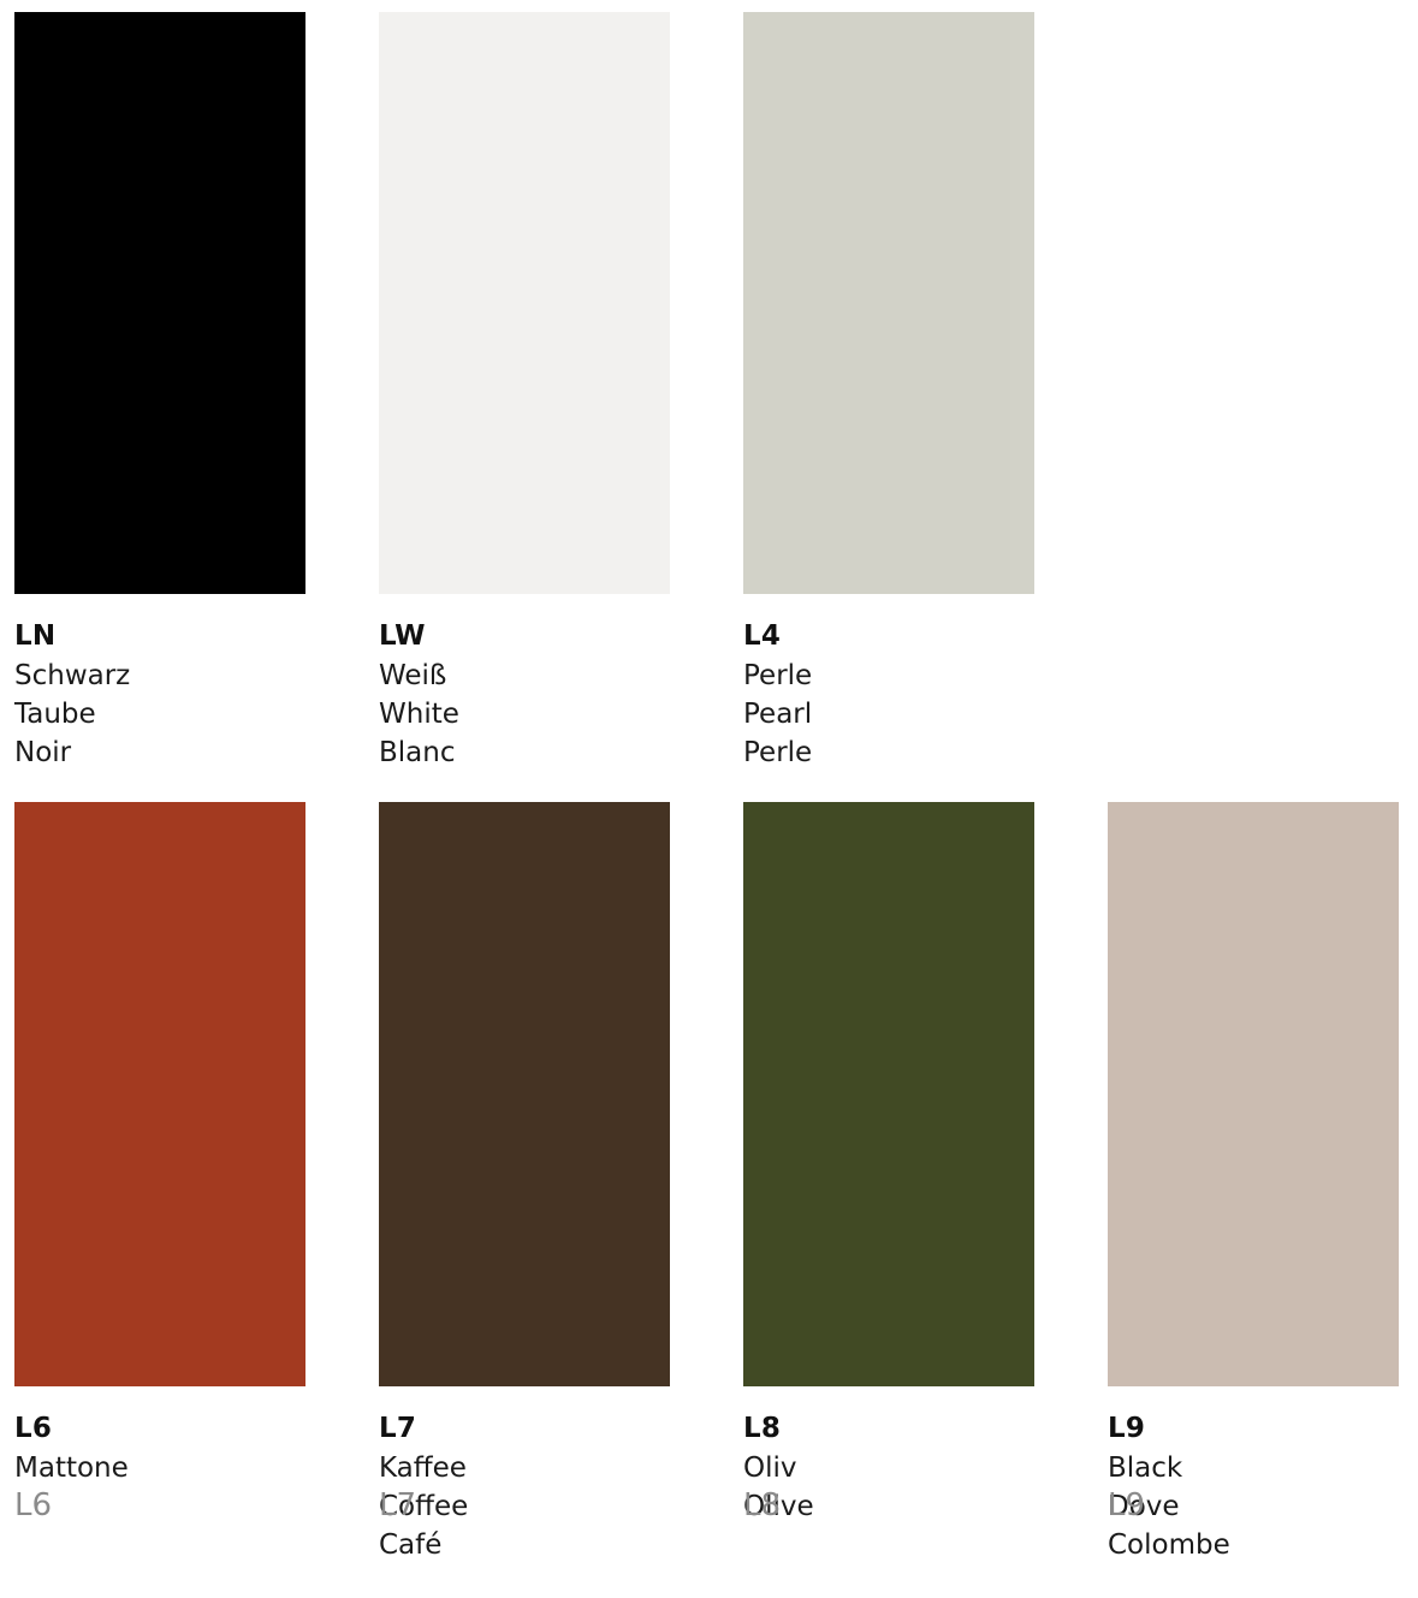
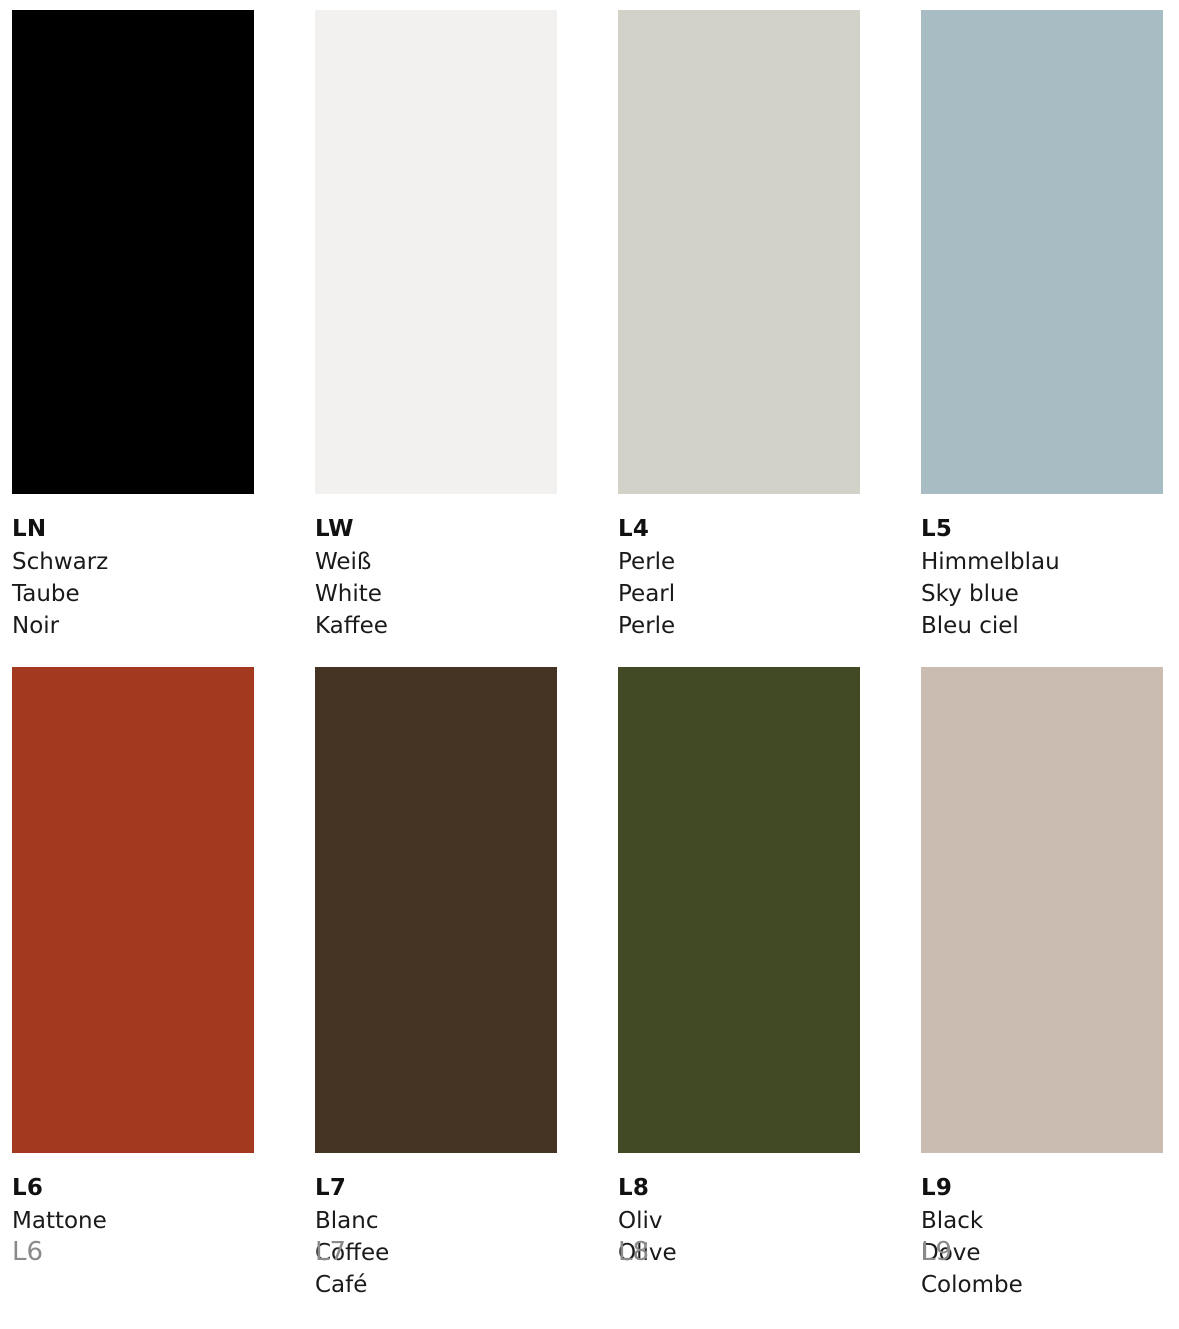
  LN
  Schwarz
  Taube
  Noir
  LW
  Weiß
  White
- Blanc
+ Kaffee
  L4
  Perle
  Pearl
  Perle
+ L5
+ Himmelblau
+ Sky blue
+ Bleu ciel
  L6
  Mattone
  L6
  L7
- Kaffee
+ Blanc
  Coffee
  Café
  L7
  L8
  Oliv
  Olive
  L8
  L9
  Black
  Dove
  Colombe
  L9
